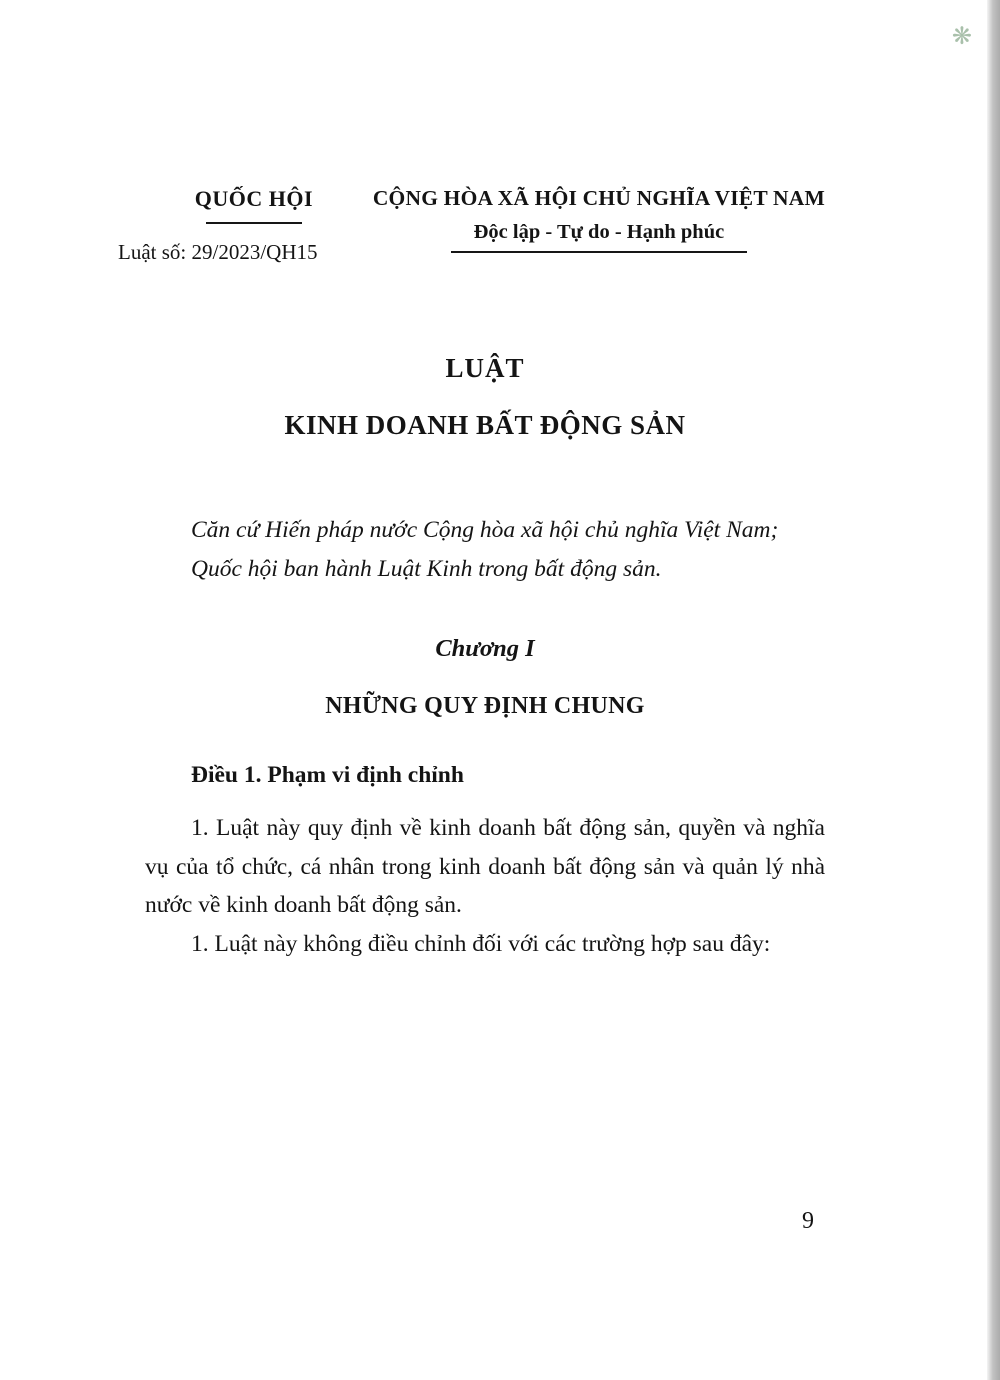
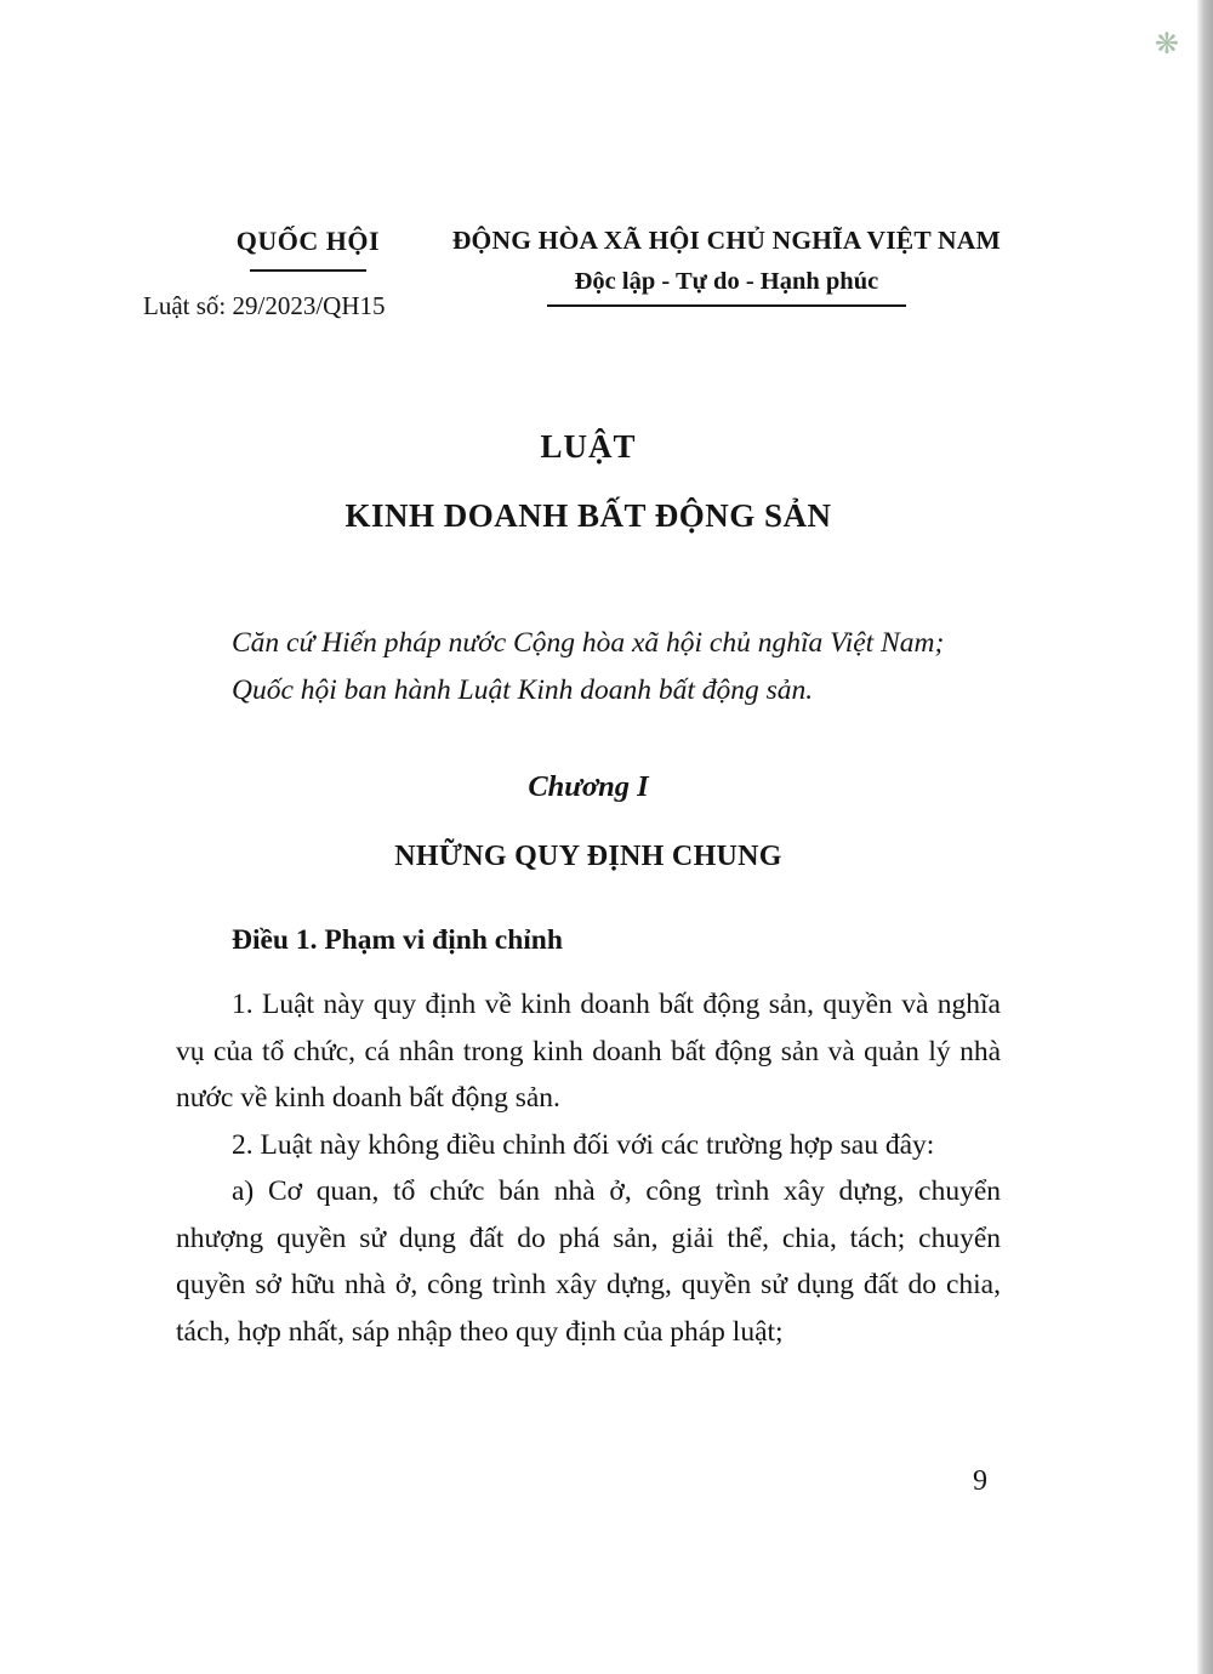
  ❋
  QUỐC HỘI
  Luật số: 29/2023/QH15
- CỘNG HÒA XÃ HỘI CHỦ NGHĨA VIỆT NAM
+ ĐỘNG HÒA XÃ HỘI CHỦ NGHĨA VIỆT NAM
  Độc lập - Tự do - Hạnh phúc
  LUẬT
  KINH DOANH BẤT ĐỘNG SẢN
  Căn cứ Hiến pháp nước Cộng hòa xã hội chủ nghĩa Việt Nam;
- Quốc hội ban hành Luật Kinh trong bất động sản.
+ Quốc hội ban hành Luật Kinh doanh bất động sản.
  Chương I
  NHỮNG QUY ĐỊNH CHUNG
  Điều 1. Phạm vi định chỉnh
  1. Luật này quy định về kinh doanh bất động sản, quyền và nghĩa vụ của tổ chức, cá nhân trong kinh doanh bất động sản và quản lý nhà nước về kinh doanh bất động sản.
- 1. Luật này không điều chỉnh đối với các trường hợp sau đây:
+ 2. Luật này không điều chỉnh đối với các trường hợp sau đây:
+ a) Cơ quan, tổ chức bán nhà ở, công trình xây dựng, chuyển nhượng quyền sử dụng đất do phá sản, giải thể, chia, tách; chuyển quyền sở hữu nhà ở, công trình xây dựng, quyền sử dụng đất do chia, tách, hợp nhất, sáp nhập theo quy định của pháp luật;
  9
